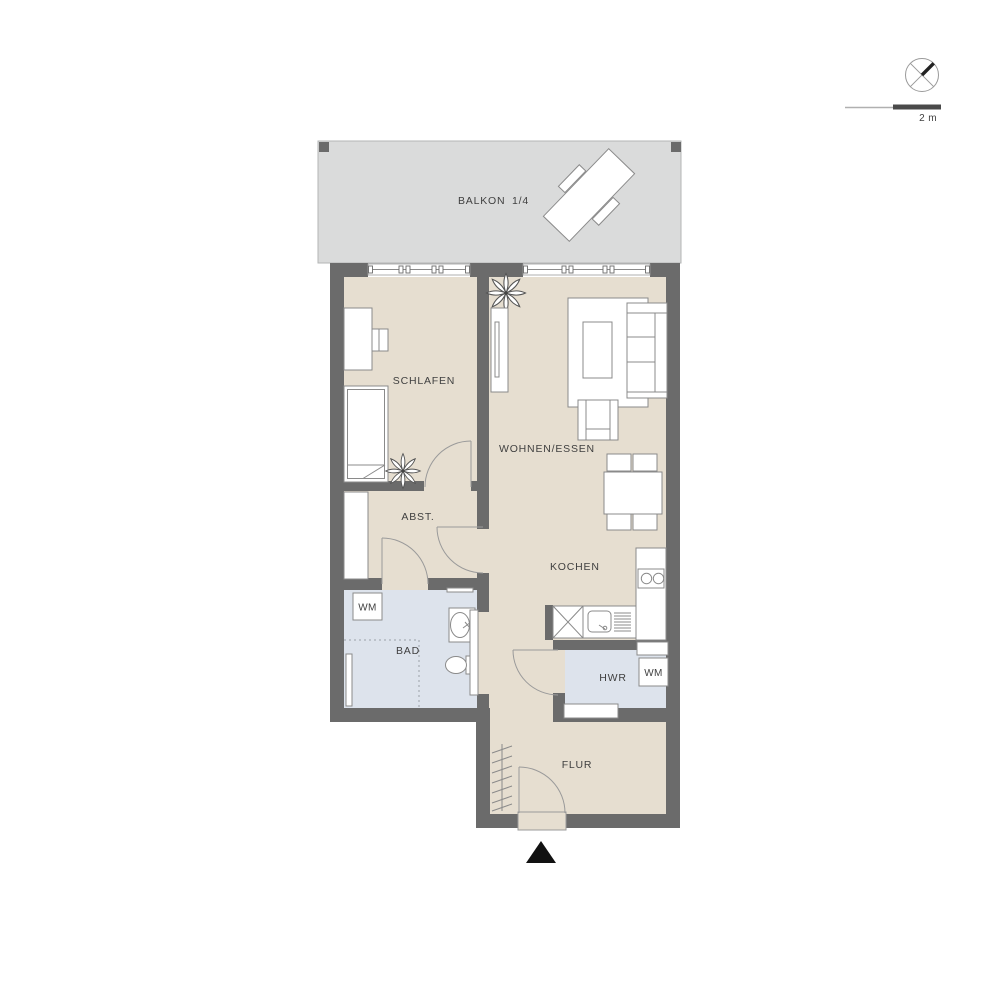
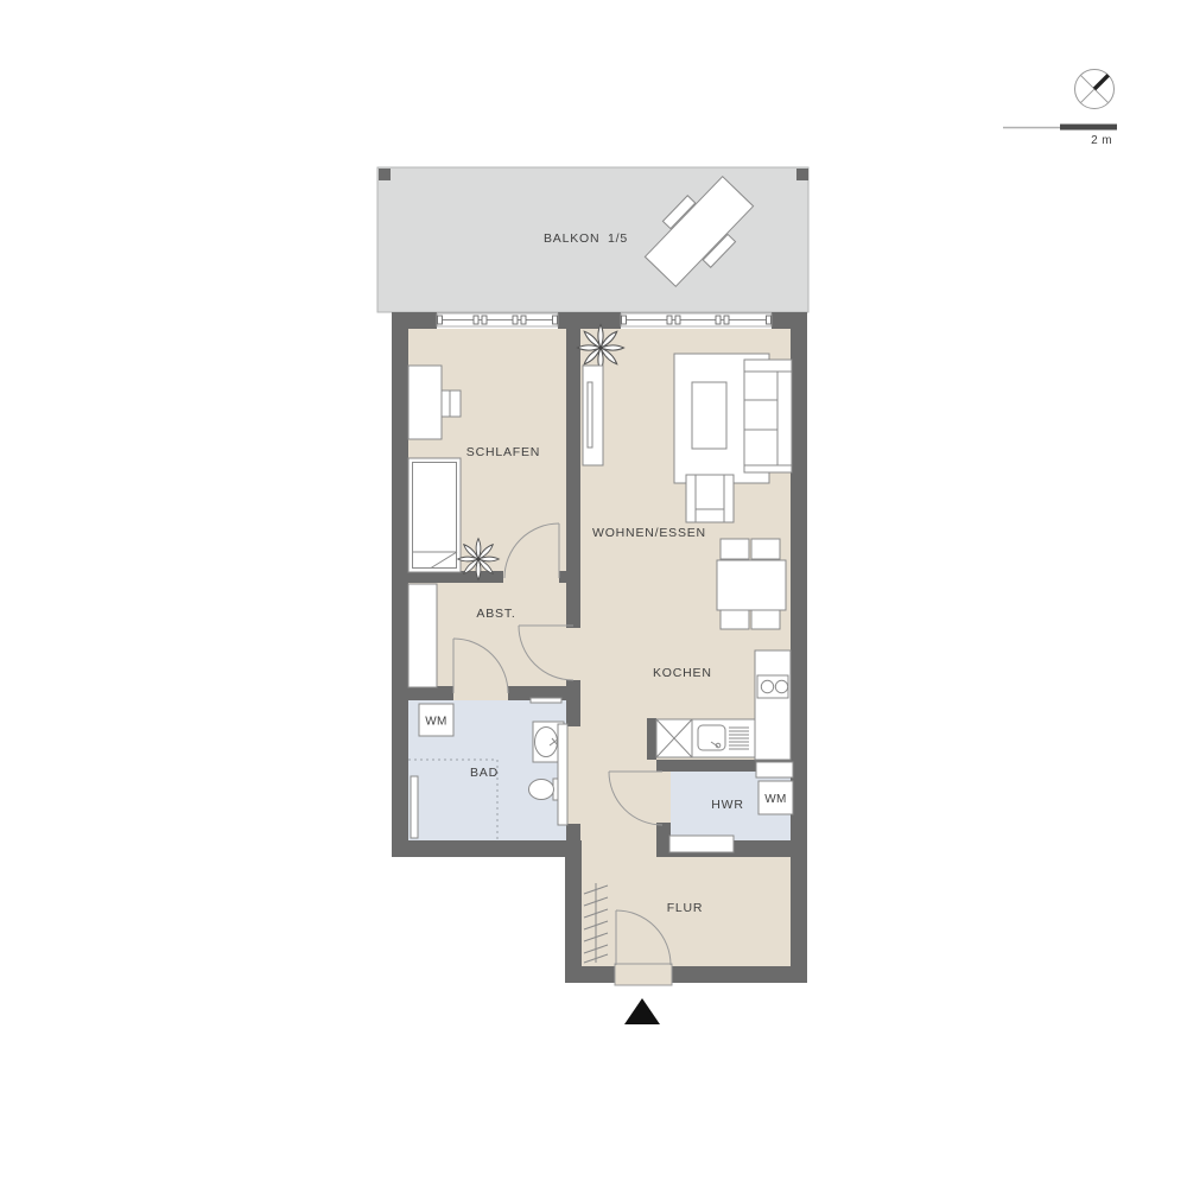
  BALKON
- 1/4
+ 1/5
  SCHLAFEN
  WOHNEN/ESSEN
  KOCHEN
  ABST.
  WM
  BAD
  WM
  HWR
  FLUR
  2 m
